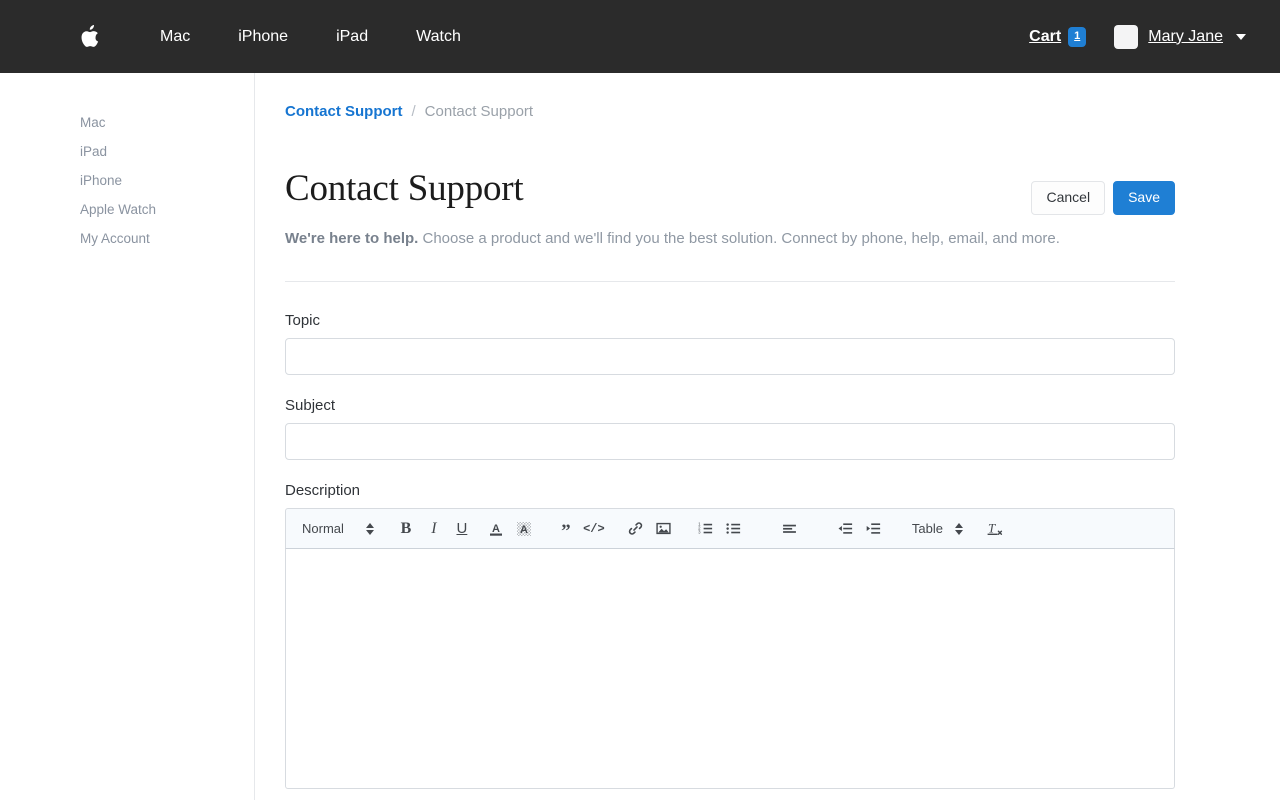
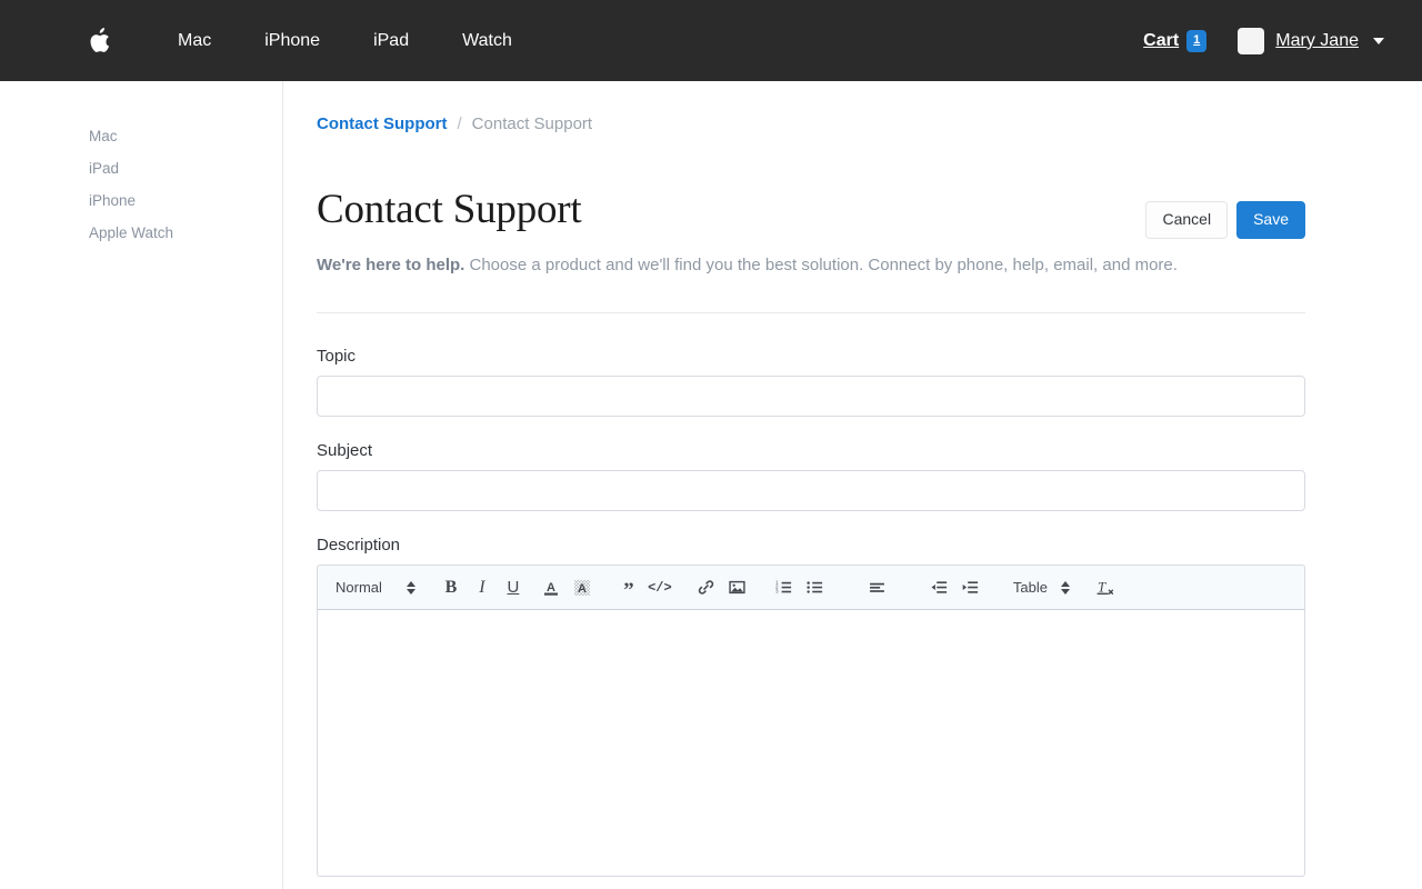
  Mac
  iPhone
  iPad
  Watch
  Cart
  1
  Mary Jane
  Mac
  iPad
  iPhone
  Apple Watch
- My Account
  Contact Support
  /
  Contact Support
  Contact Support
  Cancel
  Save
  We're here to help. Choose a product and we'll find you the best solution. Connect by phone, help, email, and more.
  Topic
  Subject
  Description
  Normal
  B
  I
  U
  A
  A
  ”
  </>
  Table
  T
